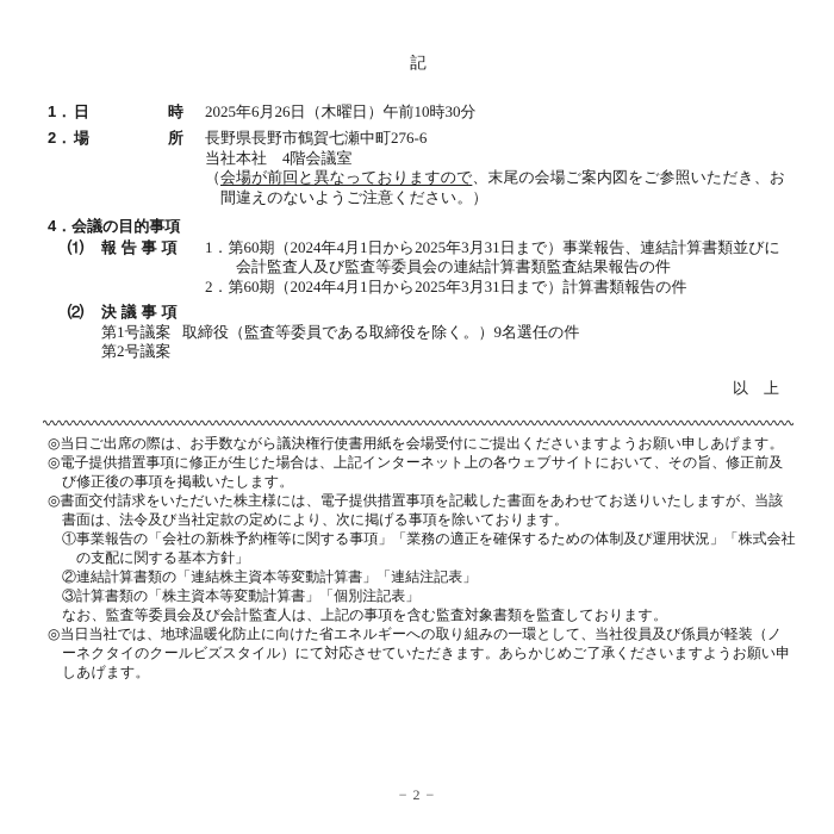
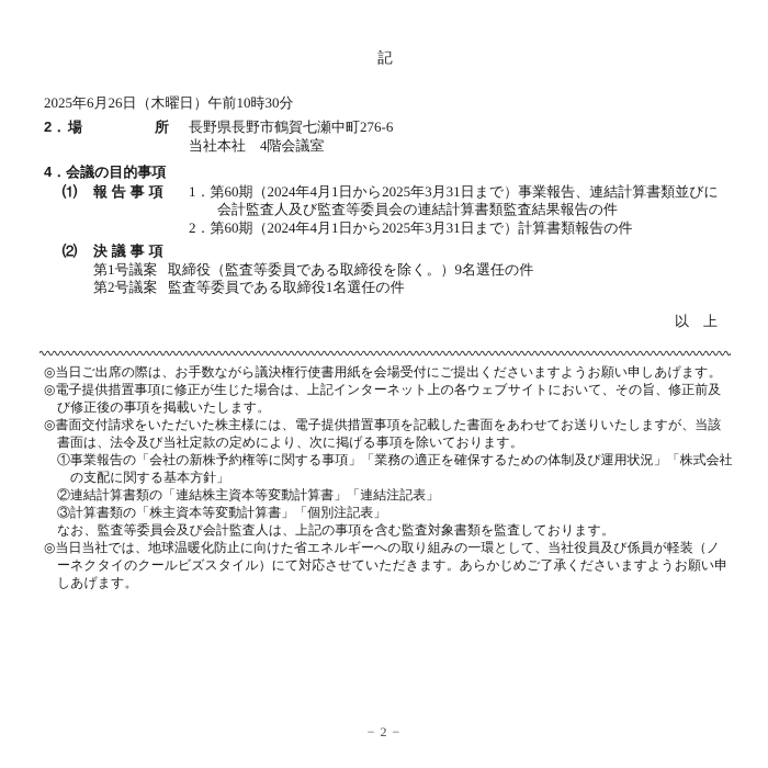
  記
- 1．
- 日
- 時
  2025年6月26日（木曜日）午前10時30分
  2．
  場
  所
  長野県長野市鶴賀七瀬中町276-6
  当社本社 4階会議室
- （会場が前回と異なっておりますので、末尾の会場ご案内図をご参照いただき、お間違えのないようご注意ください。）
  4．会議の目的事項
  ⑴
  報告事項
  1．第60期（2024年4月1日から2025年3月31日まで）事業報告、連結計算書類並びに会計監査人及び監査等委員会の連結計算書類監査結果報告の件
  2．第60期（2024年4月1日から2025年3月31日まで）計算書類報告の件
  ⑵
  決議事項
  第1号議案
  取締役（監査等委員である取締役を除く。）9名選任の件
  第2号議案
+ 監査等委員である取締役1名選任の件
  以 上
  ◎当日ご出席の際は、お手数ながら議決権行使書用紙を会場受付にご提出くださいますようお願い申しあげます。
  ◎電子提供措置事項に修正が生じた場合は、上記インターネット上の各ウェブサイトにおいて、その旨、修正前及び修正後の事項を掲載いたします。
  ◎書面交付請求をいただいた株主様には、電子提供措置事項を記載した書面をあわせてお送りいたしますが、当該書面は、法令及び当社定款の定めにより、次に掲げる事項を除いております。
  ①事業報告の「会社の新株予約権等に関する事項」「業務の適正を確保するための体制及び運用状況」「株式会社の支配に関する基本方針」
  ②連結計算書類の「連結株主資本等変動計算書」「連結注記表」
  ③計算書類の「株主資本等変動計算書」「個別注記表」
  なお、監査等委員会及び会計監査人は、上記の事項を含む監査対象書類を監査しております。
  ◎当日当社では、地球温暖化防止に向けた省エネルギーへの取り組みの一環として、当社役員及び係員が軽装（ノーネクタイのクールビズスタイル）にて対応させていただきます。あらかじめご了承くださいますようお願い申しあげます。
  − 2 −
